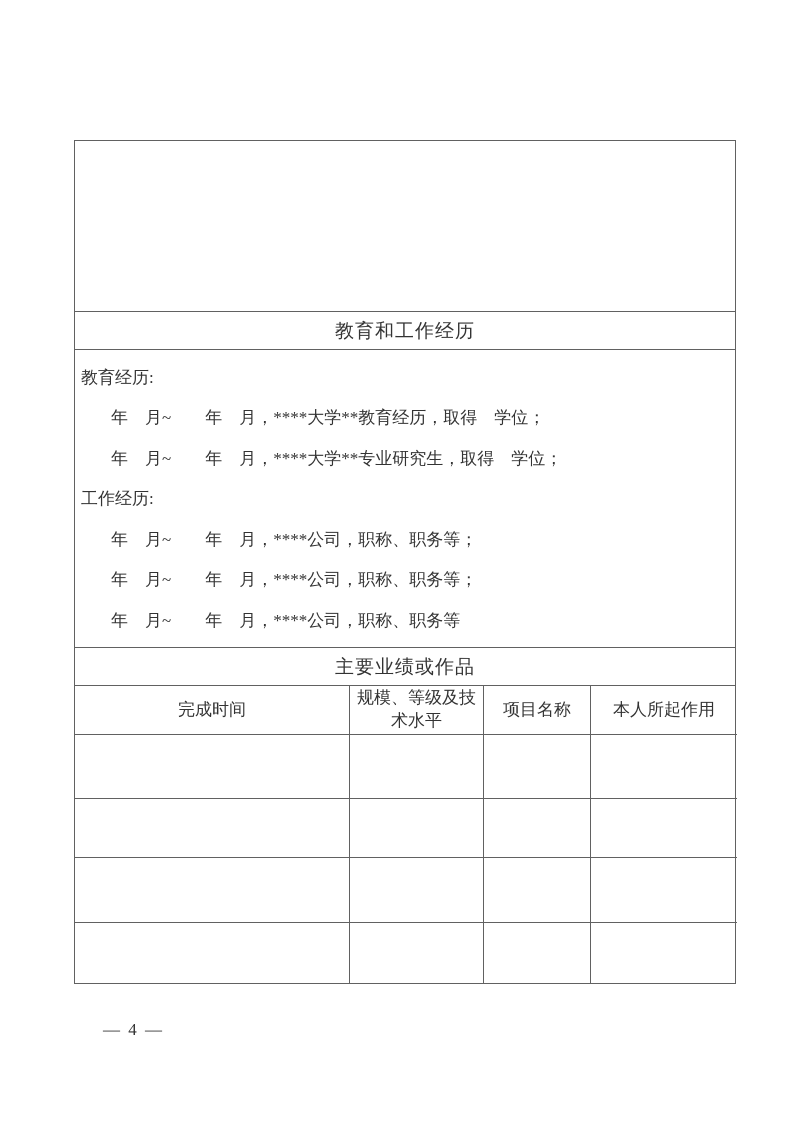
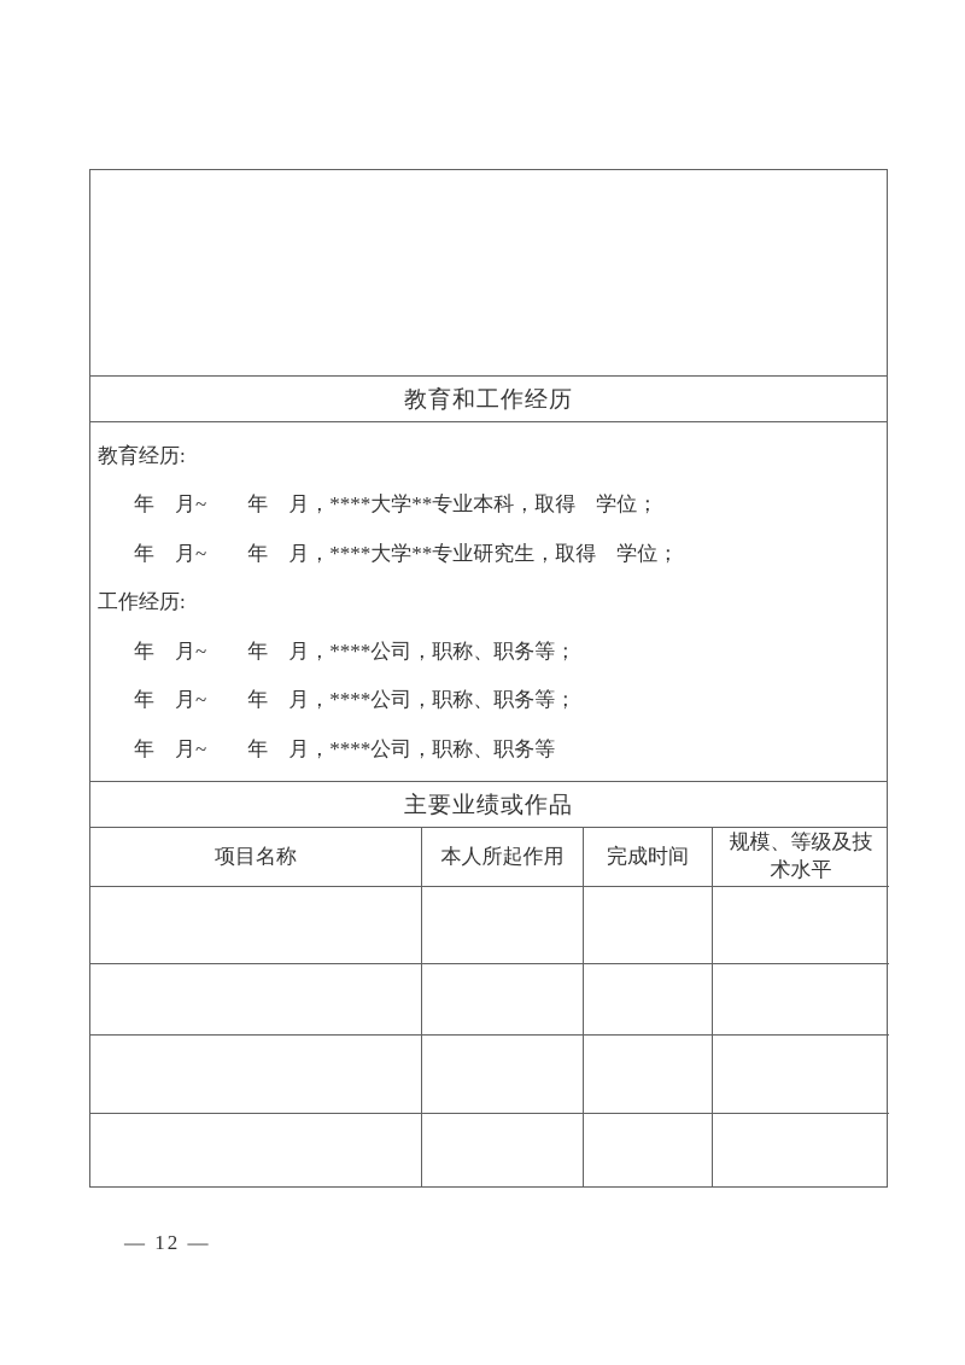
  教育和工作经历
  教育经历:
- 年 月~ 年 月，****大学**教育经历，取得 学位；
+ 年 月~ 年 月，****大学**专业本科，取得 学位；
  年 月~ 年 月，****大学**专业研究生，取得 学位；
  工作经历:
  年 月~ 年 月，****公司，职称、职务等；
  年 月~ 年 月，****公司，职称、职务等；
  年 月~ 年 月，****公司，职称、职务等
  主要业绩或作品
- 完成时间
+ 项目名称
- 规模、等级及技术水平
+ 本人所起作用
- 项目名称
+ 完成时间
- 本人所起作用
+ 规模、等级及技术水平
- — 4 —
+ — 12 —
